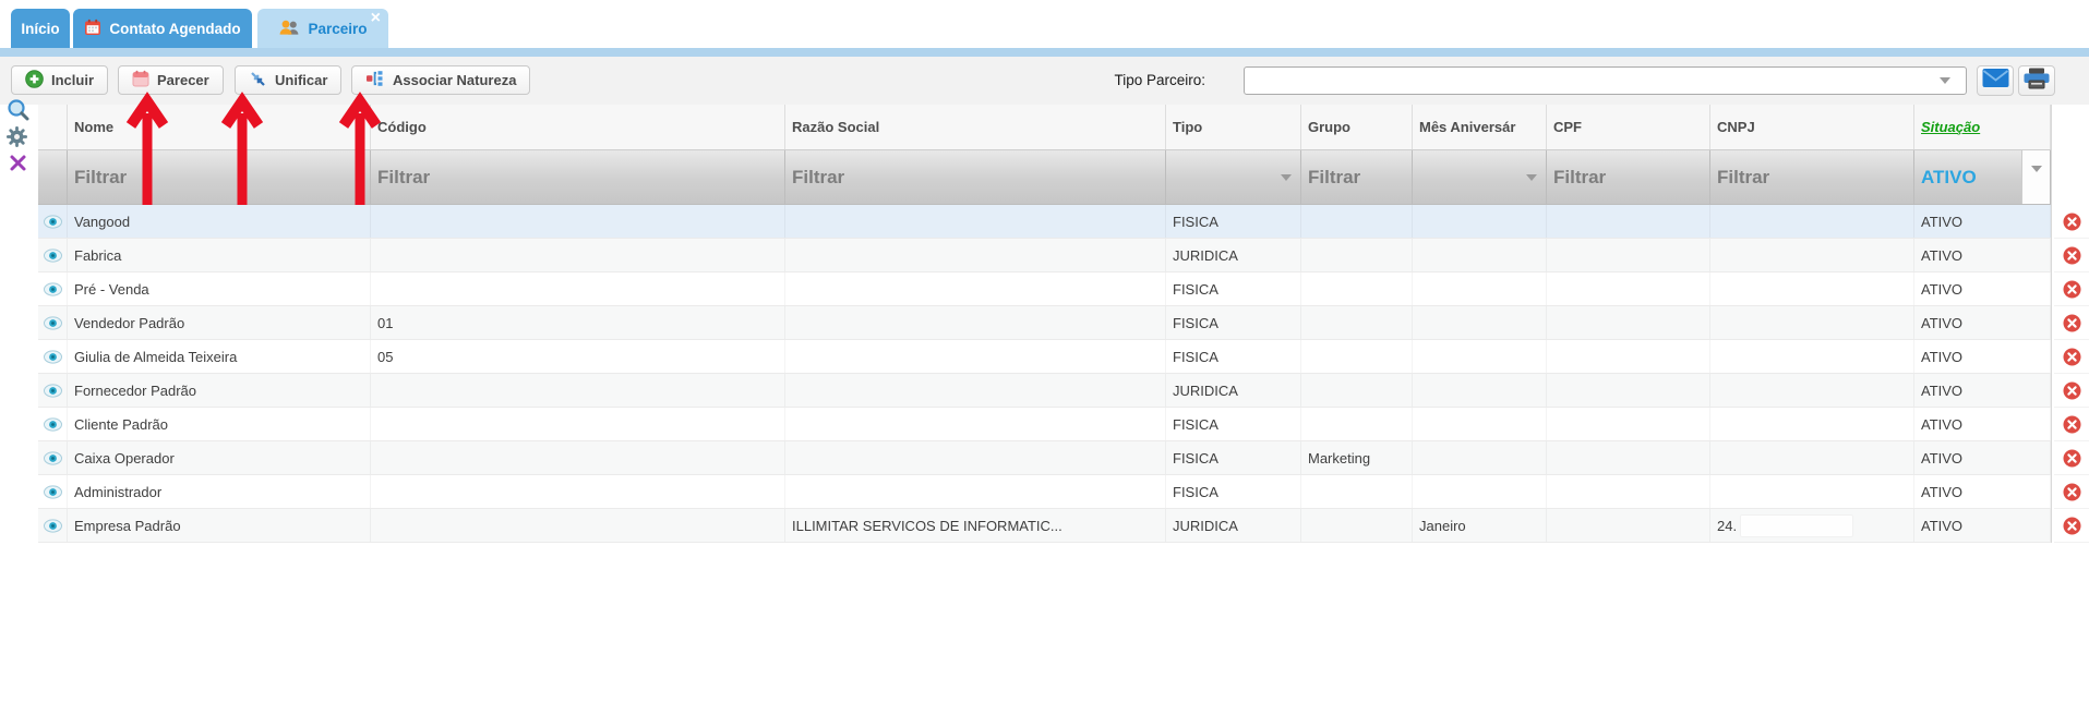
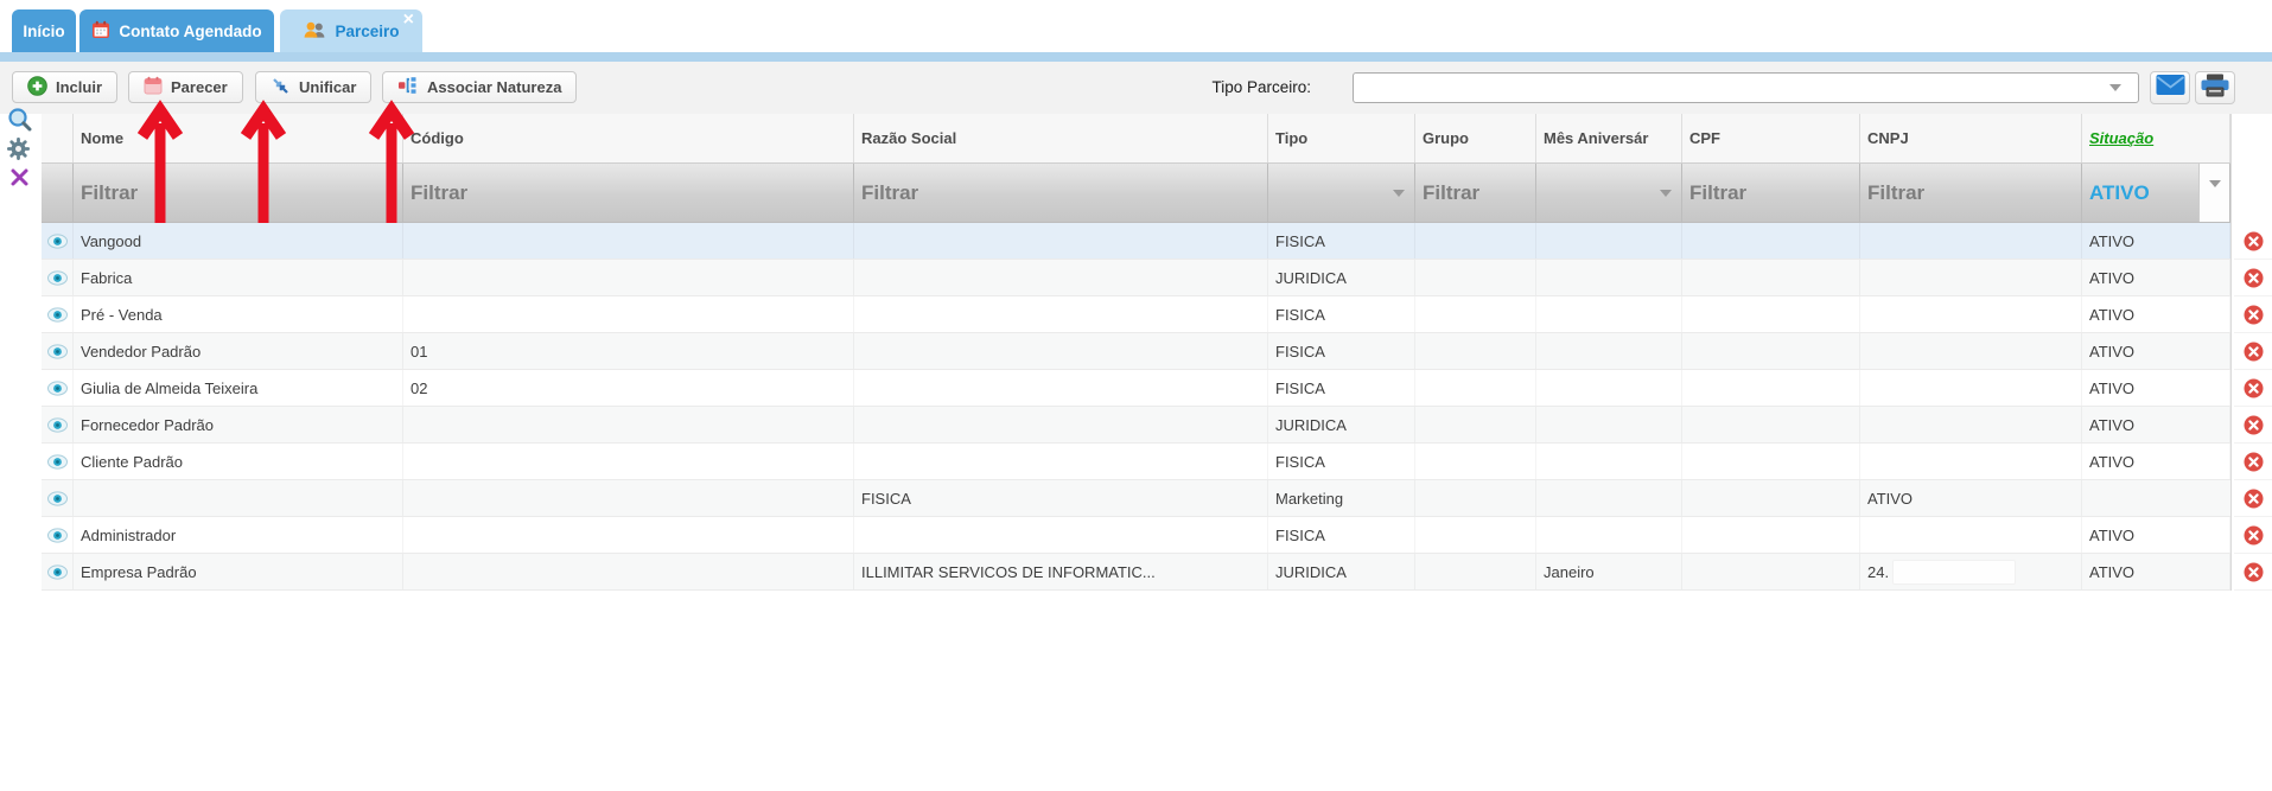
  Início
  Contato Agendado
  Parceiro
  ×
  Incluir
  Parecer
  Unificar
  Associar Natureza
  Tipo Parceiro:
  Nome
  Código
  Razão Social
  Tipo
  Grupo
  Mês Aniversár
  CPF
  CNPJ
  Situação
  Filtrar
  Filtrar
  Filtrar
  Filtrar
  Filtrar
  Filtrar
  ATIVO
  Vangood
  FISICA
  ATIVO
  Fabrica
  JURIDICA
  ATIVO
  Pré - Venda
  FISICA
  ATIVO
  Vendedor Padrão
  01
  FISICA
  ATIVO
  Giulia de Almeida Teixeira
- 05
+ 02
  FISICA
  ATIVO
  Fornecedor Padrão
  JURIDICA
  ATIVO
  Cliente Padrão
  FISICA
  ATIVO
- Caixa Operador
  FISICA
  Marketing
  ATIVO
  Administrador
  FISICA
  ATIVO
  Empresa Padrão
  ILLIMITAR SERVICOS DE INFORMATIC...
  JURIDICA
  Janeiro
  24.
  ATIVO
